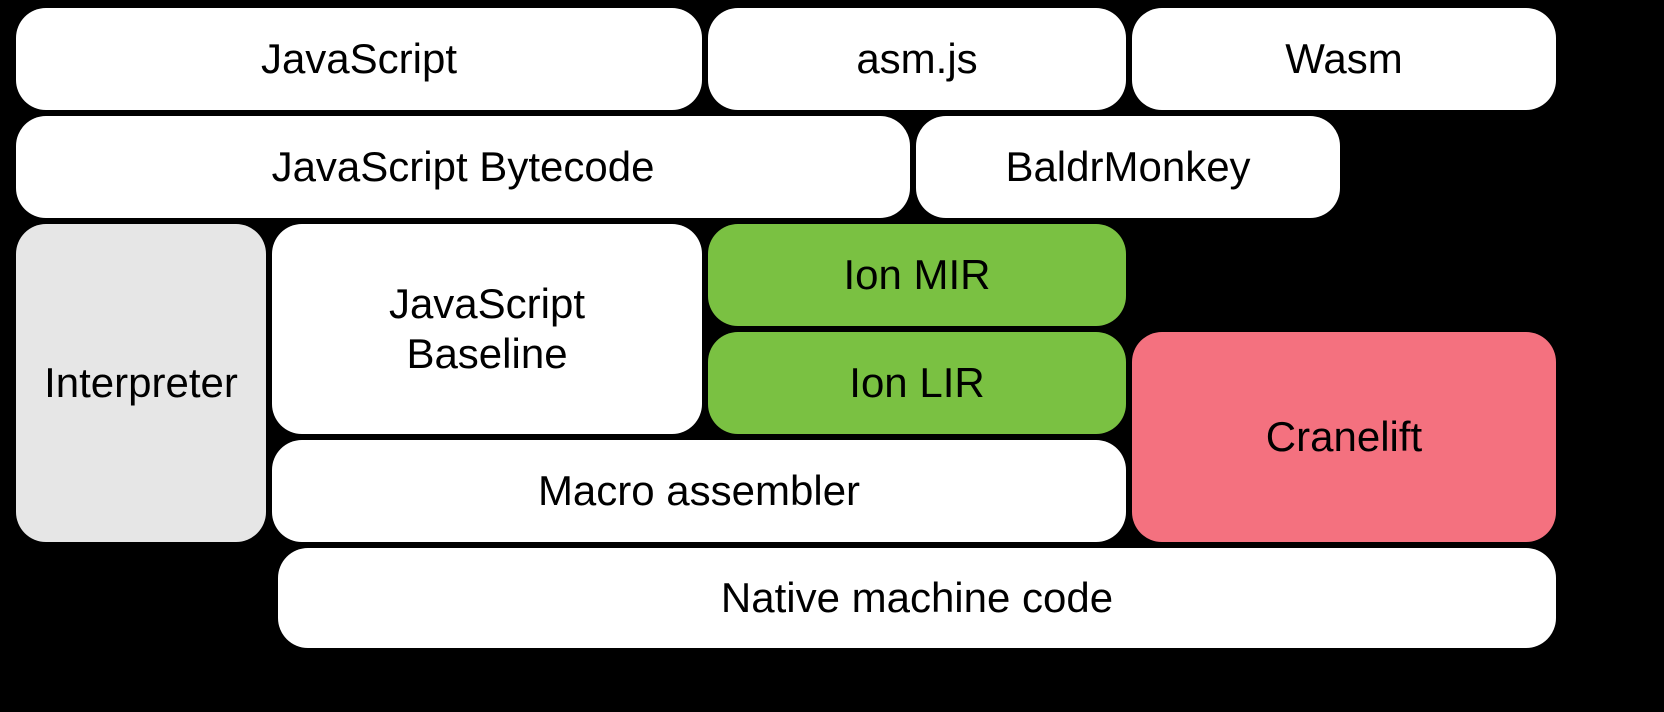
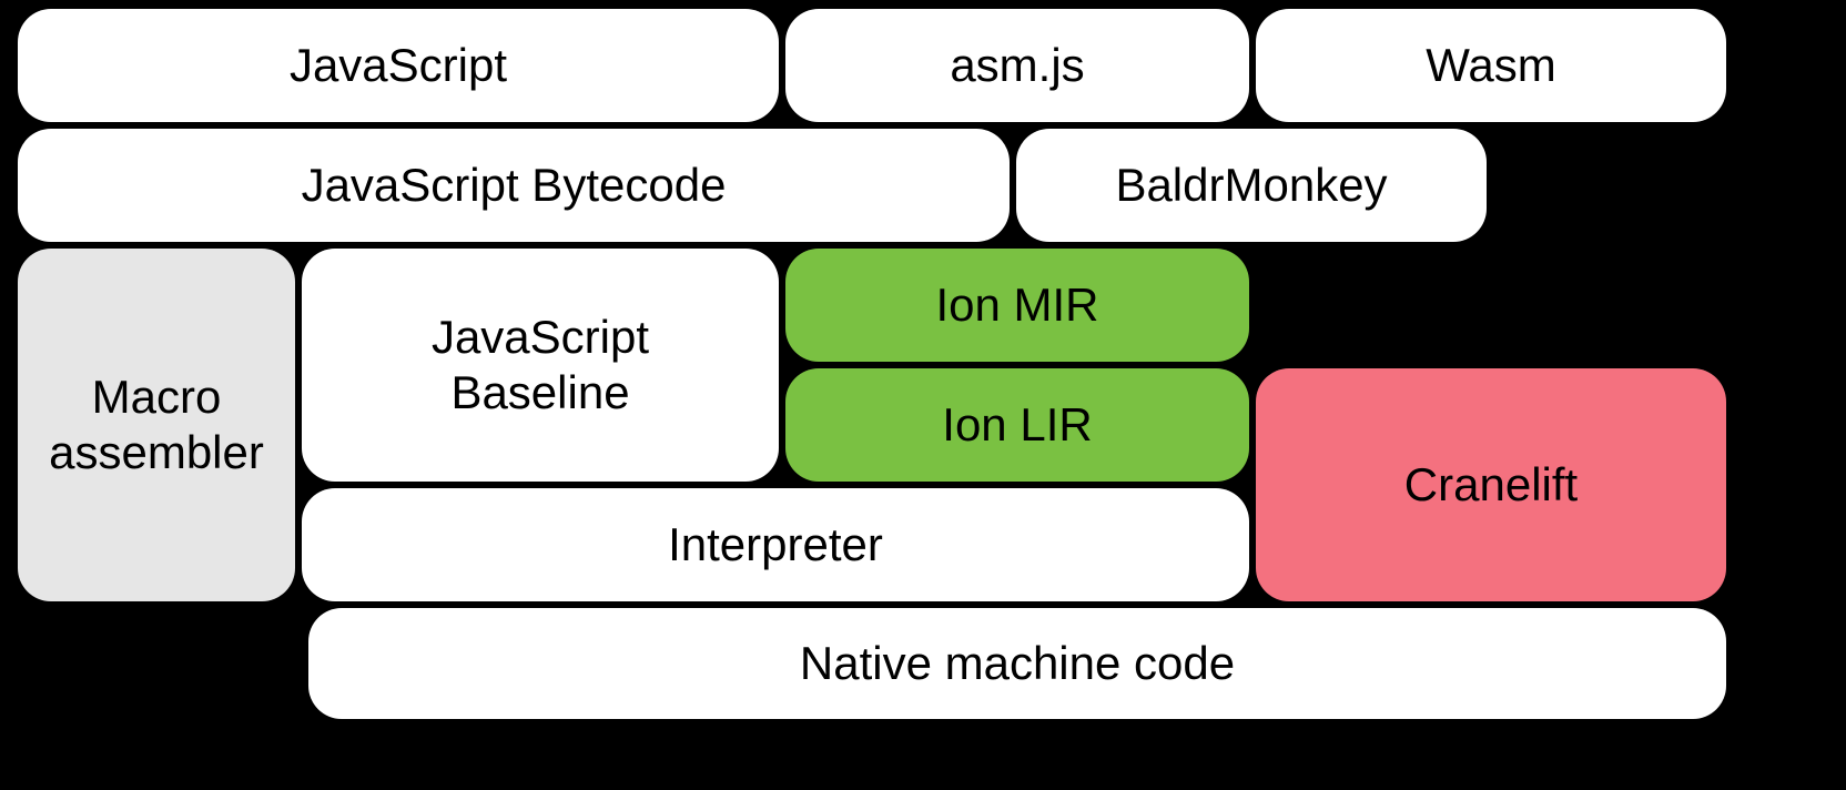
  JavaScript
  asm.js
  Wasm
  JavaScript Bytecode
  BaldrMonkey
- Interpreter
+ Macro assembler
  JavaScript
  Baseline
  Ion MIR
  Ion LIR
  Cranelift
- Macro assembler
+ Interpreter
  Native machine code
